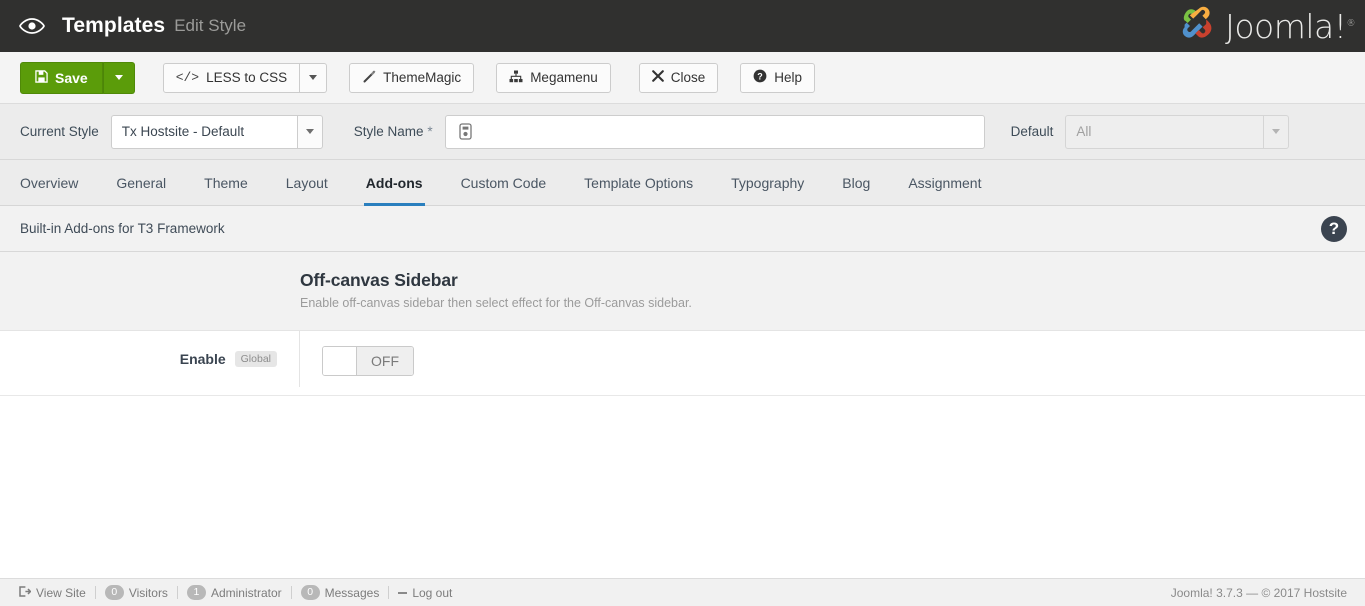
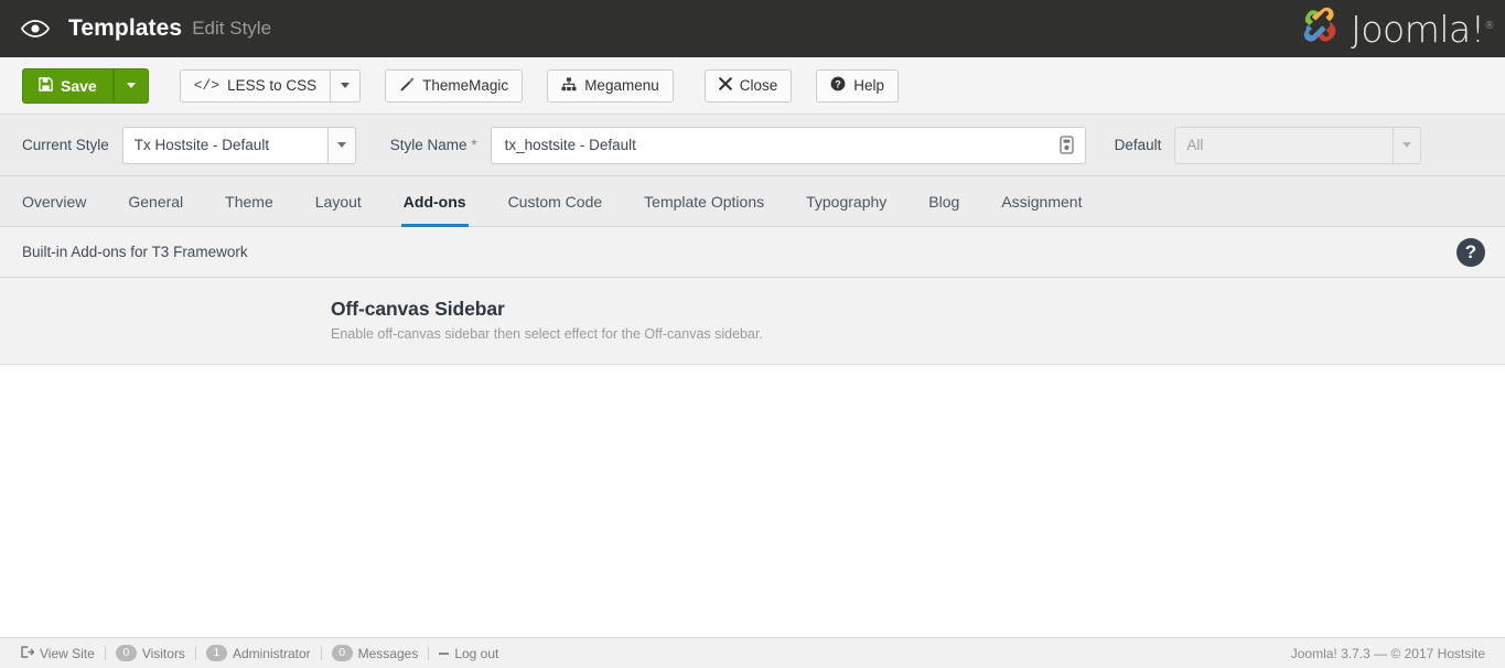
  Templates
  Edit Style
  Joomla!®
  Save
  </>
  LESS to CSS
  ThemeMagic
  Megamenu
  Close
  ?
  Help
  Current Style
  Tx Hostsite - Default
  Style Name *
+ tx_hostsite - Default
  Default
  All
  Overview
  General
  Theme
  Layout
  Add-ons
  Custom Code
  Template Options
  Typography
  Blog
  Assignment
  Built-in Add-ons for T3 Framework
  ?
  Off-canvas Sidebar
  Enable off-canvas sidebar then select effect for the Off-canvas sidebar.
- Enable
- Global
- OFF
  View Site
  0
  Visitors
  1
  Administrator
  0
  Messages
  Log out
  Joomla! 3.7.3 — © 2017 Hostsite
